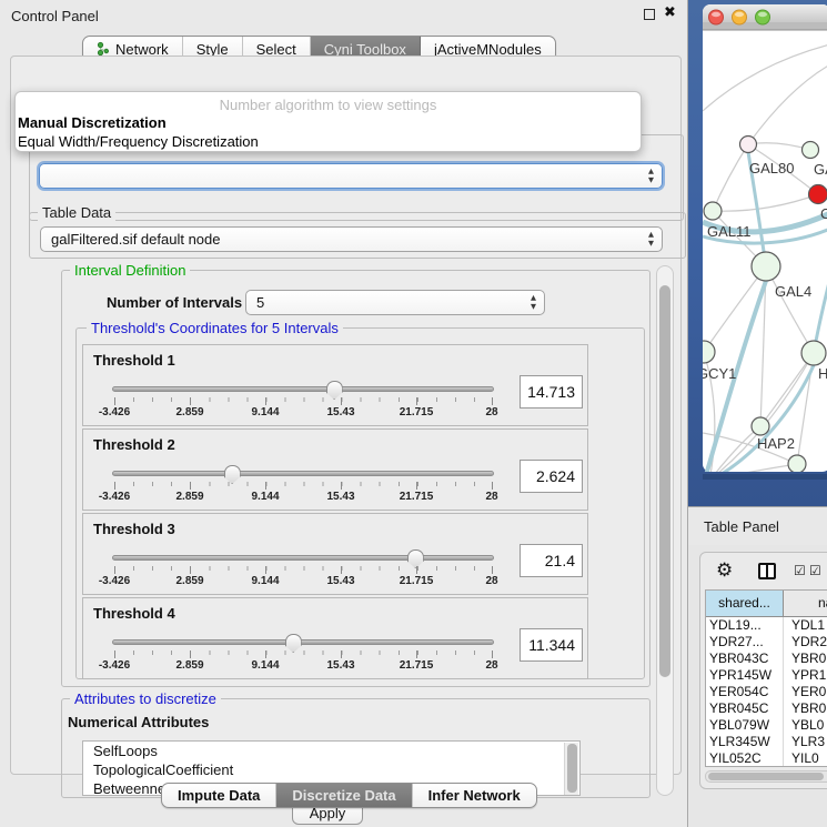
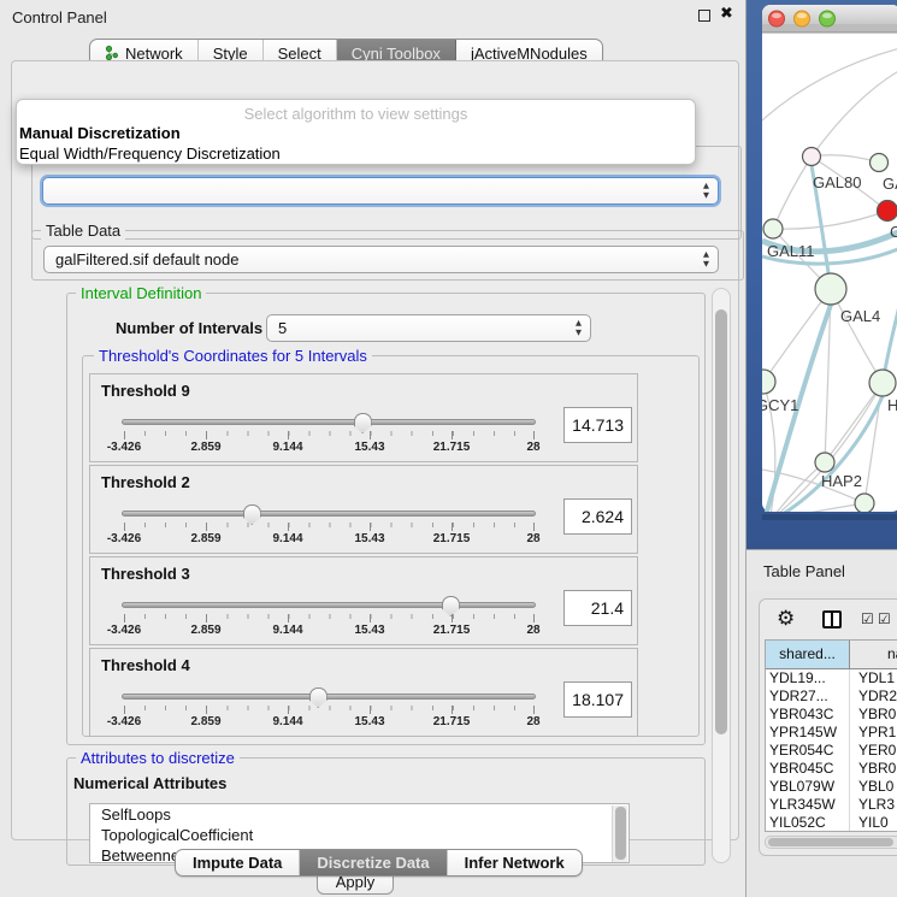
  Control Panel
  ✖
  Network
  Style
  Select
  Cyni Toolbox
  jActiveMNodules
  ▲
  ▼
  Table Data
  galFiltered.sif default node
  ▲
  ▼
  Interval Definition
  Number of Intervals
  5
  ▲
  ▼
  Threshold's Coordinates for 5 Intervals
- Threshold 1
+ Threshold 9
  -3.426
  2.859
  9.144
  15.43
  21.715
  28
  14.713
  Threshold 2
  -3.426
  2.859
  9.144
  15.43
  21.715
  28
  2.624
  Threshold 3
  -3.426
  2.859
  9.144
  15.43
  21.715
  28
  21.4
  Threshold 4
  -3.426
  2.859
  9.144
  15.43
  21.715
  28
- 11.344
+ 18.107
  Attributes to discretize
  Numerical Attributes
  SelfLoops
  TopologicalCoefficient
  Apply
- Number algorithm to view settings
+ Select algorithm to view settings
  Manual Discretization
  Equal Width/Frequency Discretization
  Impute Data
  Discretize Data
  Infer Network
  GAL80
  GAL11
  GAL4
  GCY1
  H
  HAP2
  C
  Table Panel
  ⚙
  ☑
  ☑
  shared...
  YDL19...
  YDL1
  YDR27...
  YDR2
  YBR043C
  YBR0
  YPR145W
  YPR1
  YER054C
  YER0
  YBR045C
  YBR0
  YBL079W
  YBL0
  YLR345W
  YLR3
  YIL052C
  YIL0
